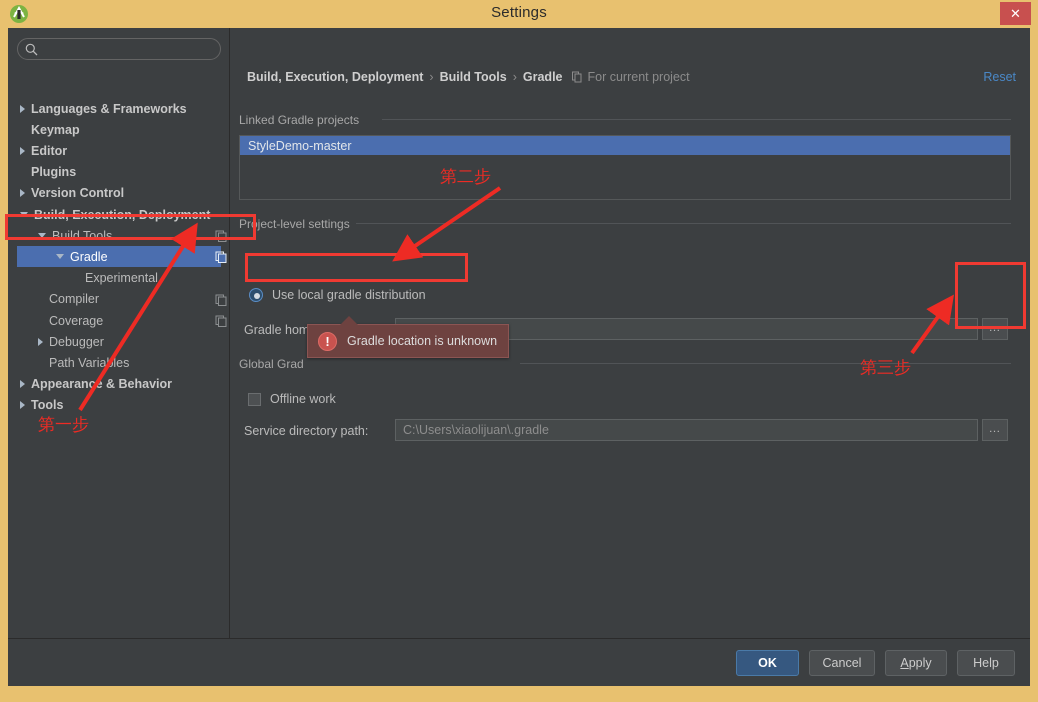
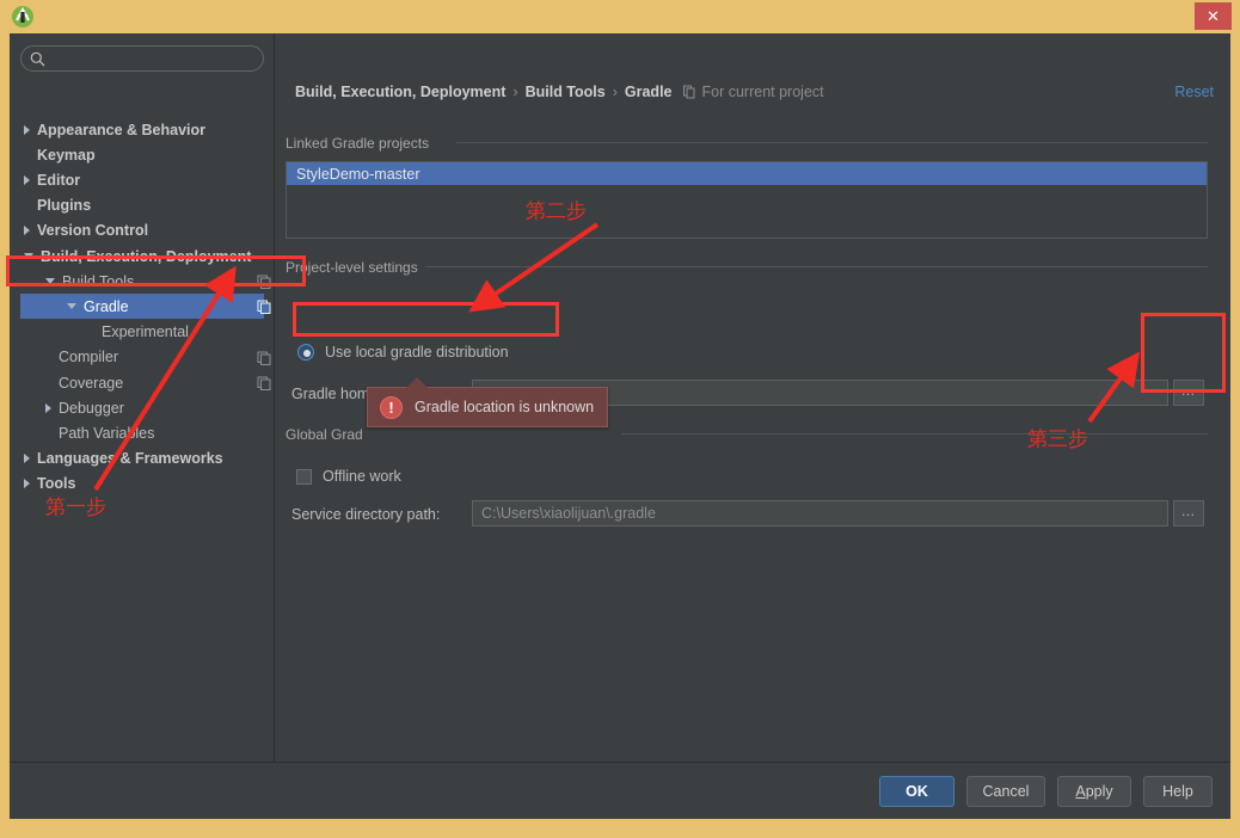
- Settings
  ✕
- Languages & Frameworks
+ Appearance & Behavior
  Keymap
  Editor
  Plugins
  Version Control
  Build, Execution, Deployment
  Build Tools
  Gradle
  Experimental
  Compiler
  Coverage
  Debugger
  Path Variales
- Appearance & Behavior
+ Languages & Frameworks
  Tools
  Build, Execution, Deployment
  ›
  Build Tools
  ›
  Gradle
  For current project
  Reset
  Linked Gradle projects
  StyleDemo-master
  Project-level settings
  Use local gradle distribution
  Gradle hom
  …
  Global Grad
  Offline work
  Service directory path:
  C:\Users\xiaolijuan\.gradle
  …
  OK
  Cancel
  A
  pply
  Help
  !
  Gradle location is unknown
  第一步
  第二步
  第三步
